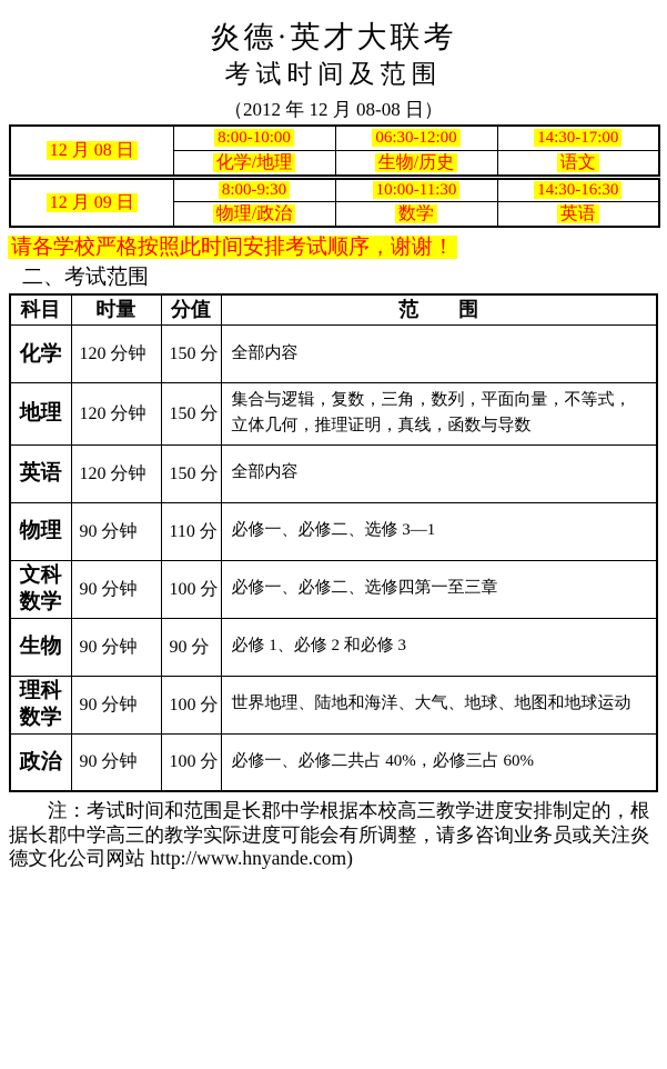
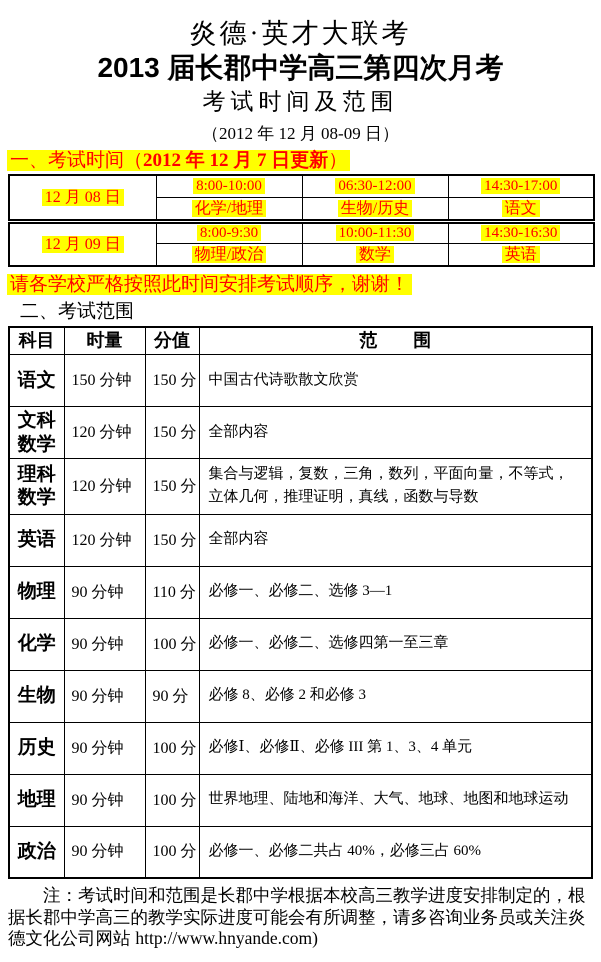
  炎德·英才大联考
+ 2013 届长郡中学高三第四次月考
  考试时间及范围
- （2012 年 12 月 08-08 日）
+ （2012 年 12 月 08-09 日）
+ 一、考试时间（2012 年 12 月 7 日更新）
  12 月 08 日	8:00-10:00	06:30-12:00	14:30-17:00
  化学/地理	生物/历史	语文
  12 月 09 日	8:00-9:30	10:00-11:30	14:30-16:30
  物理/政治	数学	英语
  请各学校严格按照此时间安排考试顺序，谢谢！
  二、考试范围
  科目	时量	分值	范 围
+ 语文	150 分钟	150 分	中国古代诗歌散文欣赏
- 化学	120 分钟	150 分	全部内容
+ 文科数学	120 分钟	150 分	全部内容
- 地理	120 分钟	150 分	集合与逻辑，复数，三角，数列，平面向量，不等式，立体几何，推理证明，真线，函数与导数
+ 理科数学	120 分钟	150 分	集合与逻辑，复数，三角，数列，平面向量，不等式，立体几何，推理证明，真线，函数与导数
  英语	120 分钟	150 分	全部内容
  物理	90 分钟	110 分	必修一、必修二、选修 3—1
- 文科数学	90 分钟	100 分	必修一、必修二、选修四第一至三章
+ 化学	90 分钟	100 分	必修一、必修二、选修四第一至三章
- 生物	90 分钟	90 分	必修 1、必修 2 和必修 3
+ 生物	90 分钟	90 分	必修 8、必修 2 和必修 3
+ 历史	90 分钟	100 分	必修Ⅰ、必修Ⅱ、必修 III 第 1、3、4 单元
- 理科数学	90 分钟	100 分	世界地理、陆地和海洋、大气、地球、地图和地球运动
+ 地理	90 分钟	100 分	世界地理、陆地和海洋、大气、地球、地图和地球运动
  政治	90 分钟	100 分	必修一、必修二共占 40%，必修三占 60%
  注：考试时间和范围是长郡中学根据本校高三教学进度安排制定的，根据长郡中学高三的教学实际进度可能会有所调整，请多咨询业务员或关注炎德文化公司网站 http://www.hnyande.com)
